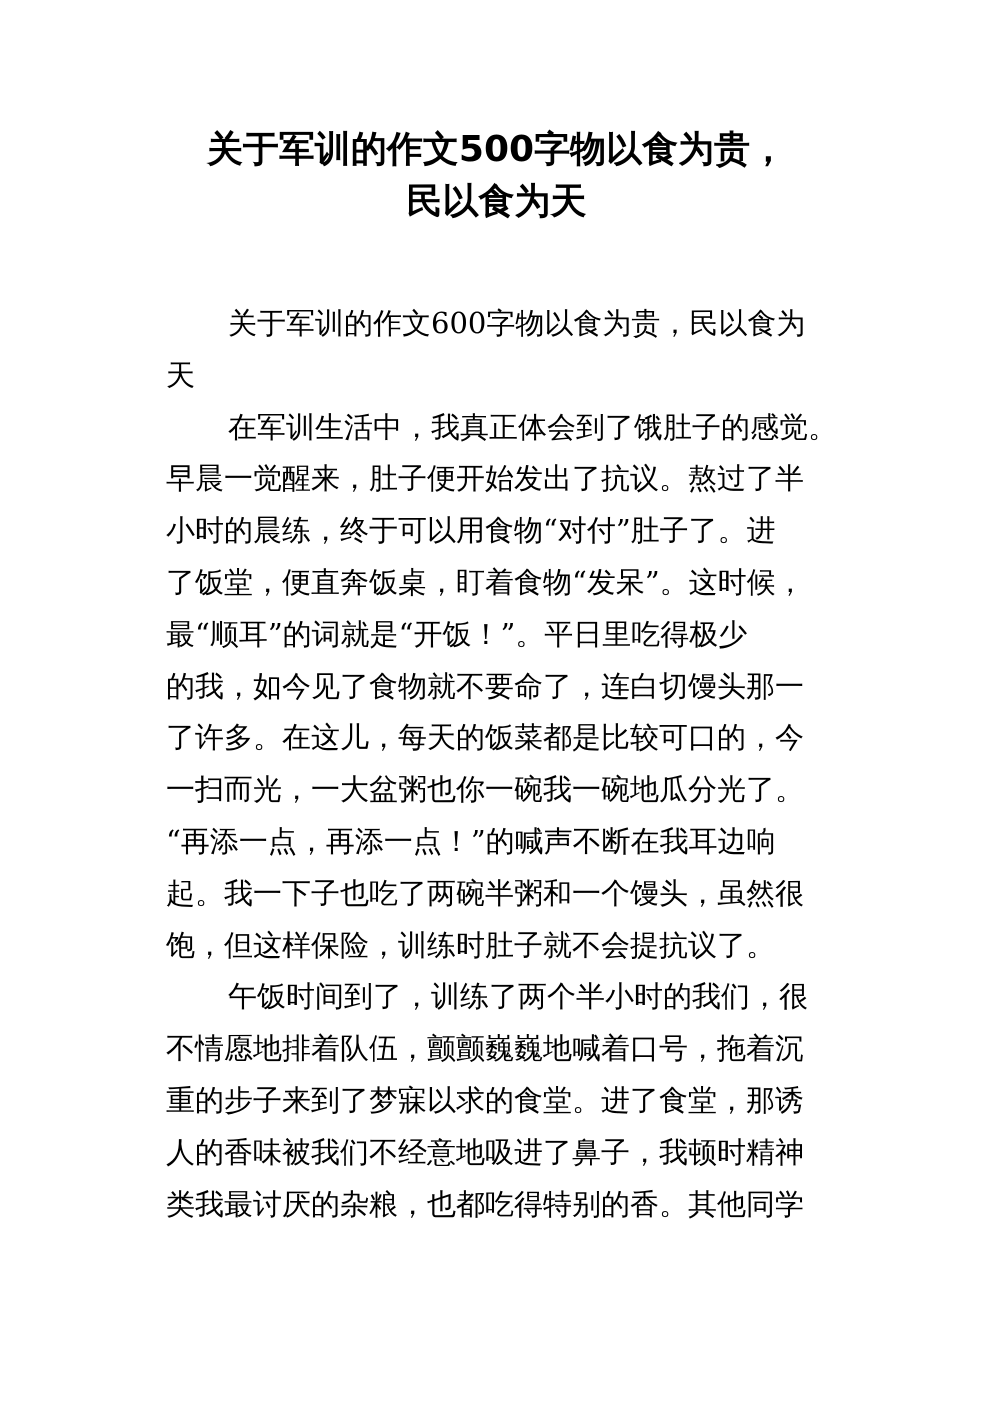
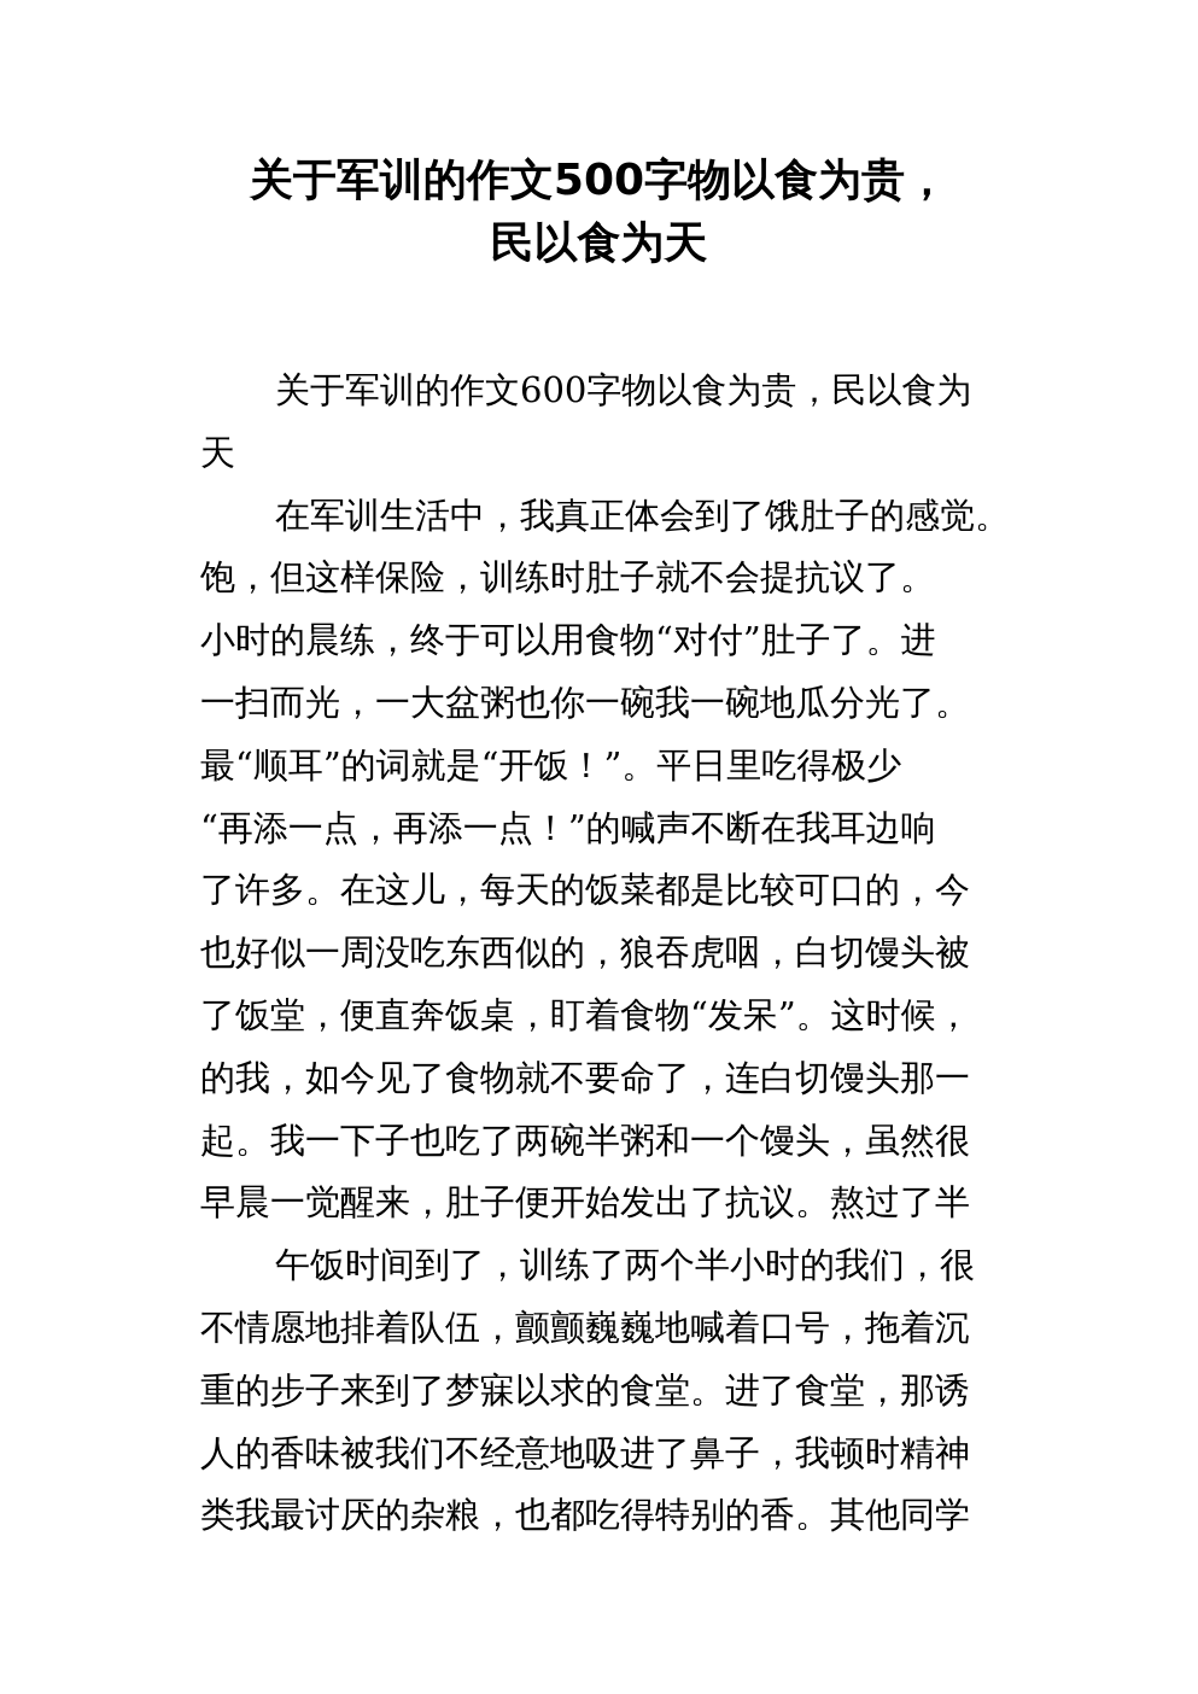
  关于军训的作文500字物以食为贵，
  民以食为天
  关于军训的作文600字物以食为贵，民以食为
  天
  在军训生活中，我真正体会到了饿肚子的感觉。
- 早晨一觉醒来，肚子便开始发出了抗议。熬过了半
+ 饱，但这样保险，训练时肚子就不会提抗议了。
  小时的晨练，终于可以用食物“对付”肚子了。进
- 了饭堂，便直奔饭桌，盯着食物“发呆”。这时候，
+ 一扫而光，一大盆粥也你一碗我一碗地瓜分光了。
  最“顺耳”的词就是“开饭！”。平日里吃得极少
- 的我，如今见了食物就不要命了，连白切馒头那一
+ “再添一点，再添一点！”的喊声不断在我耳边响
  了许多。在这儿，每天的饭菜都是比较可口的，今
+ 也好似一周没吃东西似的，狼吞虎咽，白切馒头被
- 一扫而光，一大盆粥也你一碗我一碗地瓜分光了。
+ 了饭堂，便直奔饭桌，盯着食物“发呆”。这时候，
- “再添一点，再添一点！”的喊声不断在我耳边响
+ 的我，如今见了食物就不要命了，连白切馒头那一
  起。我一下子也吃了两碗半粥和一个馒头，虽然很
- 饱，但这样保险，训练时肚子就不会提抗议了。
+ 早晨一觉醒来，肚子便开始发出了抗议。熬过了半
  午饭时间到了，训练了两个半小时的我们，很
  不情愿地排着队伍，颤颤巍巍地喊着口号，拖着沉
  重的步子来到了梦寐以求的食堂。进了食堂，那诱
  人的香味被我们不经意地吸进了鼻子，我顿时精神
  类我最讨厌的杂粮，也都吃得特别的香。其他同学
